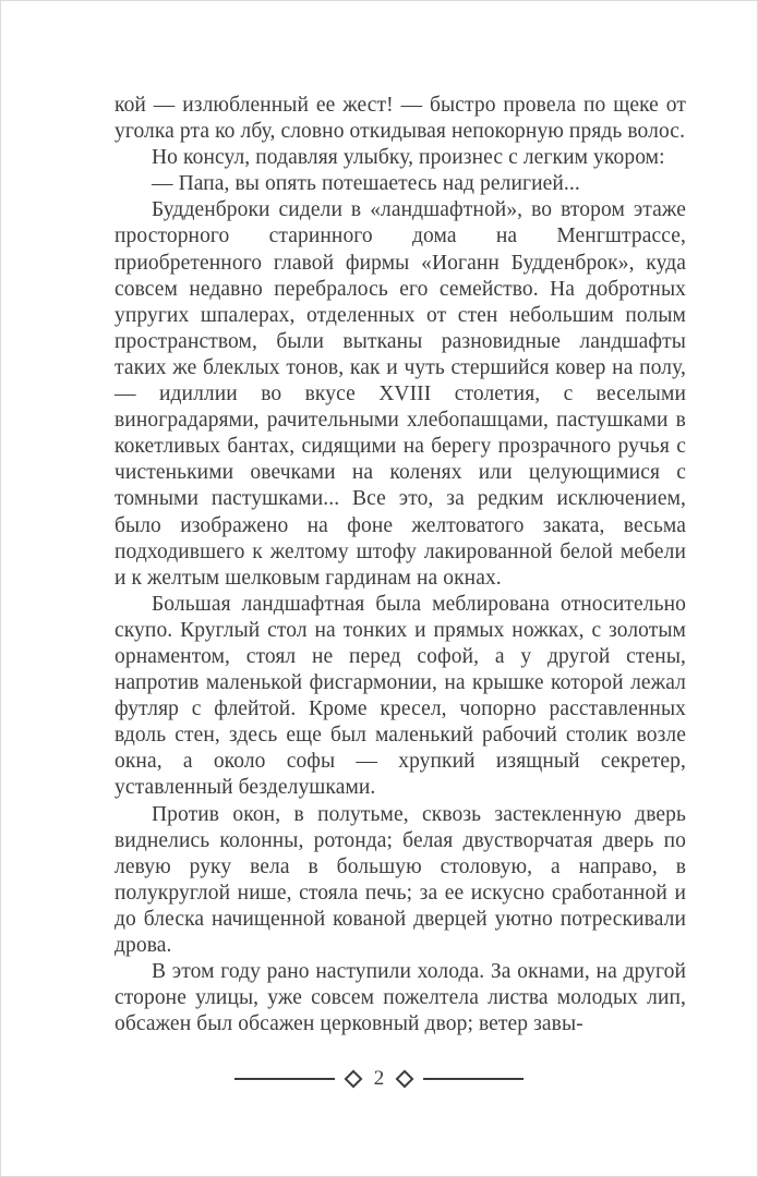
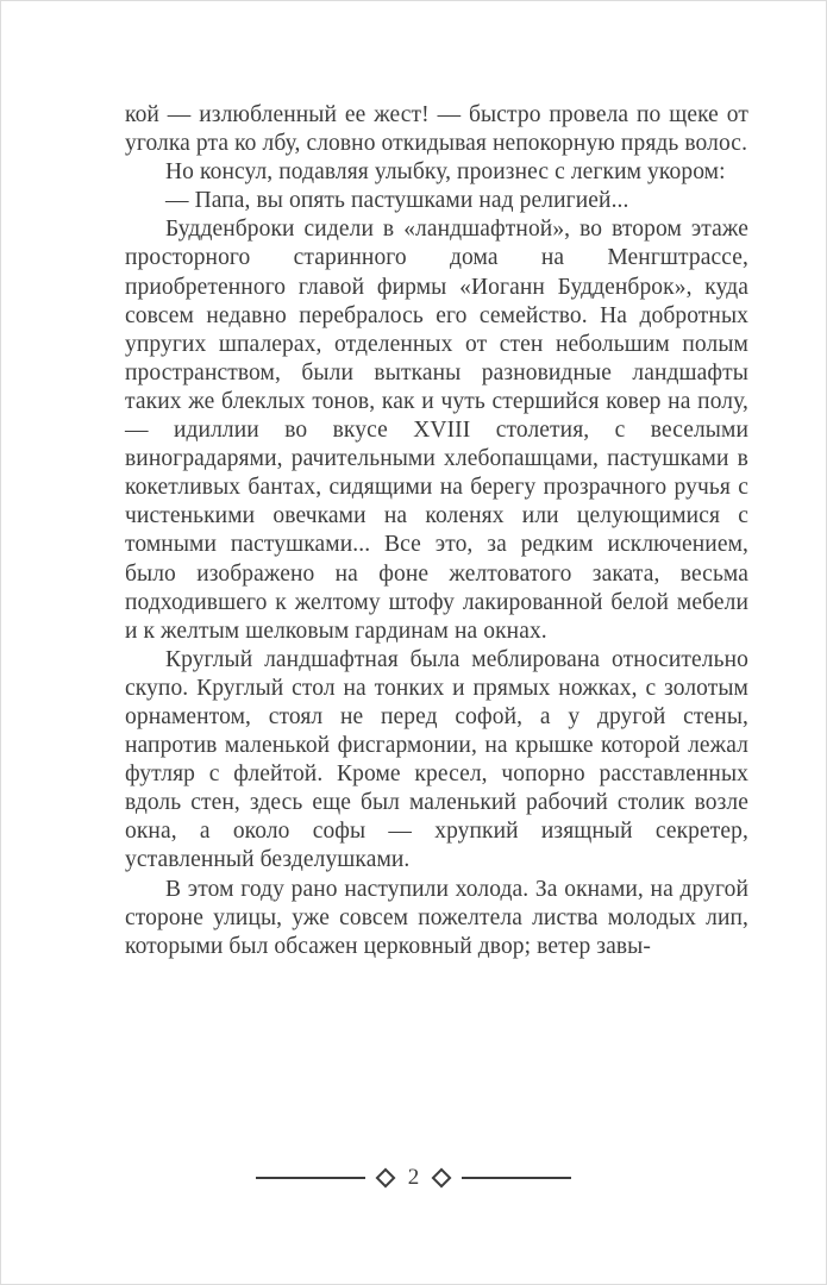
  кой — излюбленный ее жест! — быстро провела по щеке от уголка рта ко лбу, словно откидывая непокорную прядь волос.
  Но консул, подавляя улыбку, произнес с легким укором:
- — Папа, вы опять потешаетесь над религией...
+ — Папа, вы опять пастушками над религией...
  Будденброки сидели в «ландшафтной», во втором этаже просторного старинного дома на Менгштрассе, приобретенного главой фирмы «Иоганн Будденброк», куда совсем недавно перебралось его семейство. На добротных упругих шпалерах, отделенных от стен небольшим полым пространством, были вытканы разновидные ландшафты таких же блеклых тонов, как и чуть стершийся ковер на полу, — идиллии во вкусе XVIII столетия, с веселыми виноградарями, рачительными хлебопашцами, пастушками в кокетливых бантах, сидящими на берегу прозрачного ручья с чистенькими овечками на коленях или целующимися с томными пастушками... Все это, за редким исключением, было изображено на фоне желтоватого заката, весьма подходившего к желтому штофу лакированной белой мебели и к желтым шелковым гардинам на окнах.
- Большая ландшафтная была меблирована относительно скупо. Круглый стол на тонких и прямых ножках, с золотым орнаментом, стоял не перед софой, а у другой стены, напротив маленькой фисгармонии, на крышке которой лежал футляр с флейтой. Кроме кресел, чопорно расставленных вдоль стен, здесь еще был маленький рабочий столик возле окна, а около софы — хрупкий изящный секретер, уставленный безделушками.
+ Круглый ландшафтная была меблирована относительно скупо. Круглый стол на тонких и прямых ножках, с золотым орнаментом, стоял не перед софой, а у другой стены, напротив маленькой фисгармонии, на крышке которой лежал футляр с флейтой. Кроме кресел, чопорно расставленных вдоль стен, здесь еще был маленький рабочий столик возле окна, а около софы — хрупкий изящный секретер, уставленный безделушками.
- Против окон, в полутьме, сквозь застекленную дверь виднелись колонны, ротонда; белая двустворчатая дверь по левую руку вела в большую столовую, а направо, в полукруглой нише, стояла печь; за ее искусно сработанной и до блеска начищенной кованой дверцей уютно потрескивали дрова.
- В этом году рано наступили холода. За окнами, на другой стороне улицы, уже совсем пожелтела листва молодых лип, обсажен был обсажен церковный двор; ветер завы-
+ В этом году рано наступили холода. За окнами, на другой стороне улицы, уже совсем пожелтела листва молодых лип, которыми был обсажен церковный двор; ветер завы-
  2
